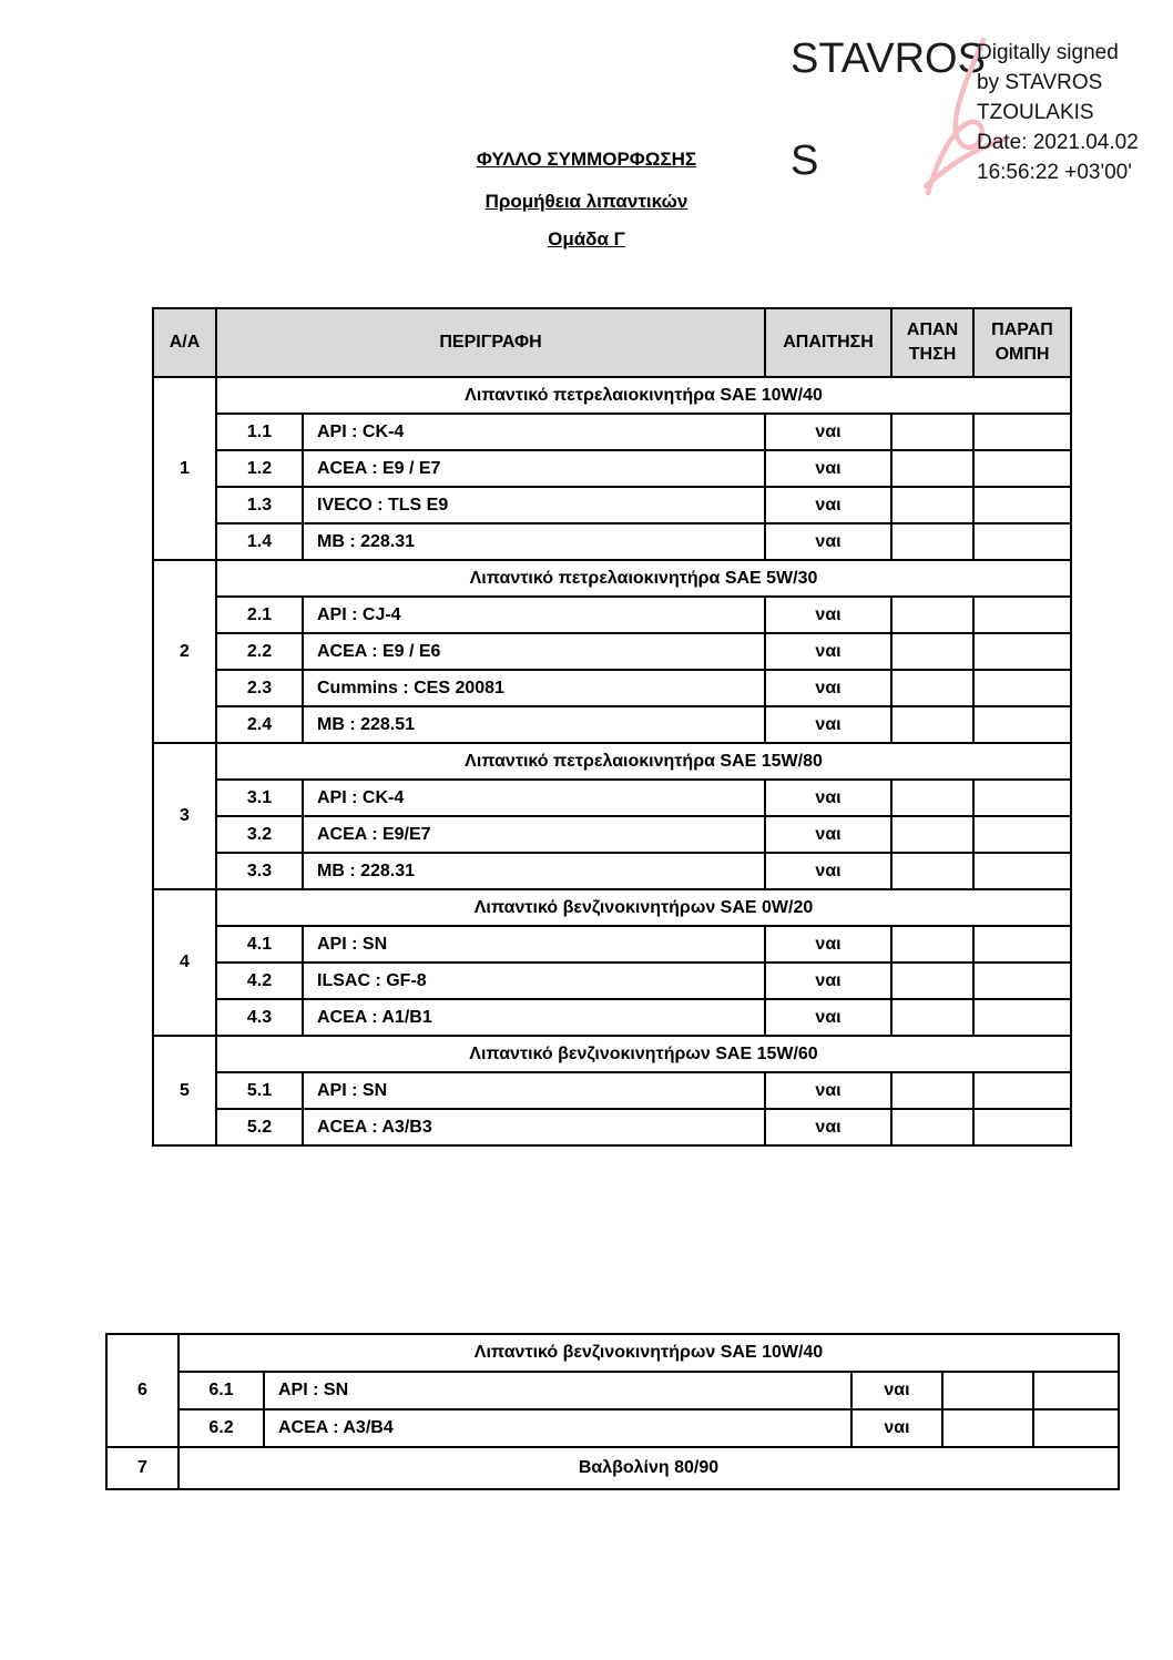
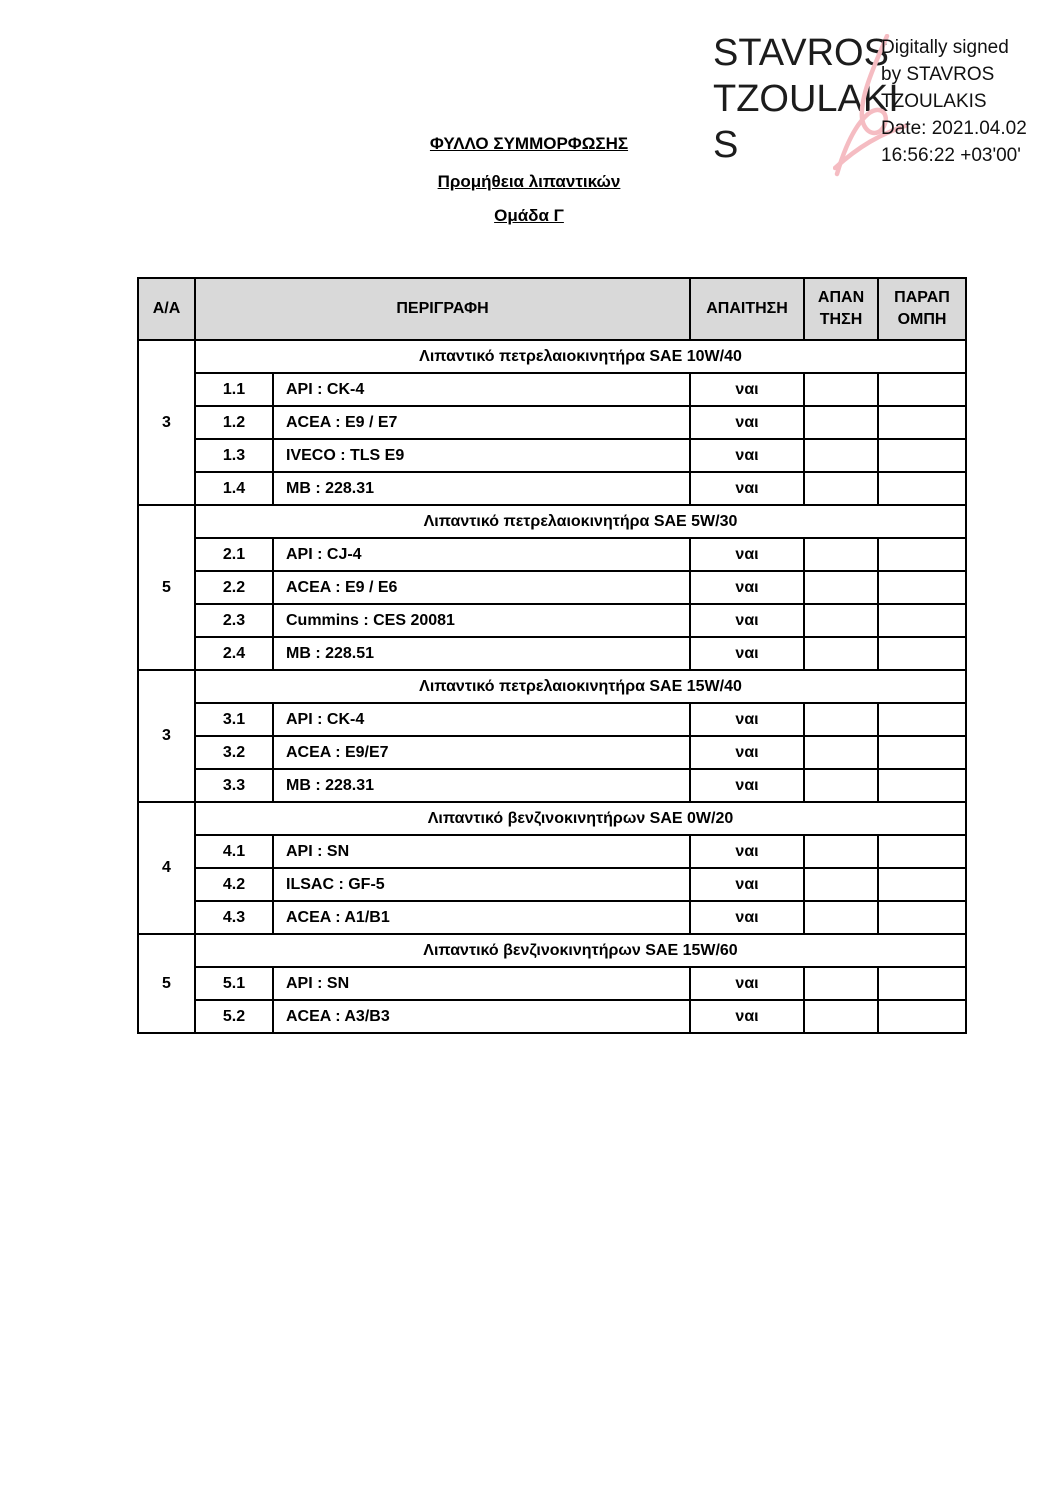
  STAVROS
+ TZOULAKI
  S
  Digitally signed
  by STAVROS
  TZOULAKIS
  Date: 2021.04.02
  16:56:22 +03'00'
  ΦΥΛΛΟ ΣΥΜΜΟΡΦΩΣΗΣ
  Προμήθεια λιπαντικών
  Ομάδα Γ
  Α/Α	ΠΕΡΙΓΡΑΦΗ	ΑΠΑΙΤΗΣΗ	ΑΠΑΝΤΗΣΗ	ΠΑΡΑΠΟΜΠΗ
- 1	Λιπαντικό πετρελαιοκινητήρα SAE 10W/40
+ 3	Λιπαντικό πετρελαιοκινητήρα SAE 10W/40
  1.1	API : CK-4	ναι
  1.2	ACEA : E9 / E7	ναι
  1.3	IVECO : TLS E9	ναι
  1.4	MB : 228.31	ναι
- 2	Λιπαντικό πετρελαιοκινητήρα SAE 5W/30
+ 5	Λιπαντικό πετρελαιοκινητήρα SAE 5W/30
  2.1	API : CJ-4	ναι
  2.2	ACEA : E9 / E6	ναι
  2.3	Cummins : CES 20081	ναι
  2.4	MB : 228.51	ναι
- 3	Λιπαντικό πετρελαιοκινητήρα SAE 15W/80
+ 3	Λιπαντικό πετρελαιοκινητήρα SAE 15W/40
  3.1	API : CK-4	ναι
  3.2	ACEA : E9/E7	ναι
  3.3	MB : 228.31	ναι
  4	Λιπαντικό βενζινοκινητήρων SAE 0W/20
  4.1	API : SN	ναι
- 4.2	ILSAC : GF-8	ναι
+ 4.2	ILSAC : GF-5	ναι
  4.3	ACEA : A1/B1	ναι
  5	Λιπαντικό βενζινοκινητήρων SAE 15W/60
  5.1	API : SN	ναι
  5.2	ACEA : A3/B3	ναι
- 6	Λιπαντικό βενζινοκινητήρων SAE 10W/40
- 6.1	API : SN	ναι
- 6.2	ACEA : A3/B4	ναι
- 7	Βαλβολίνη 80/90
